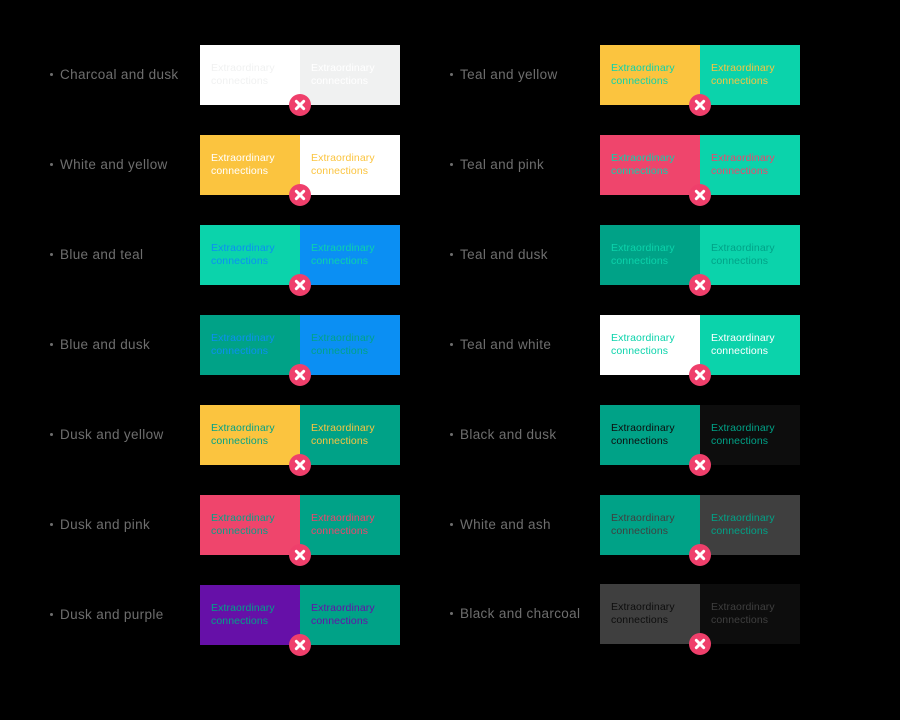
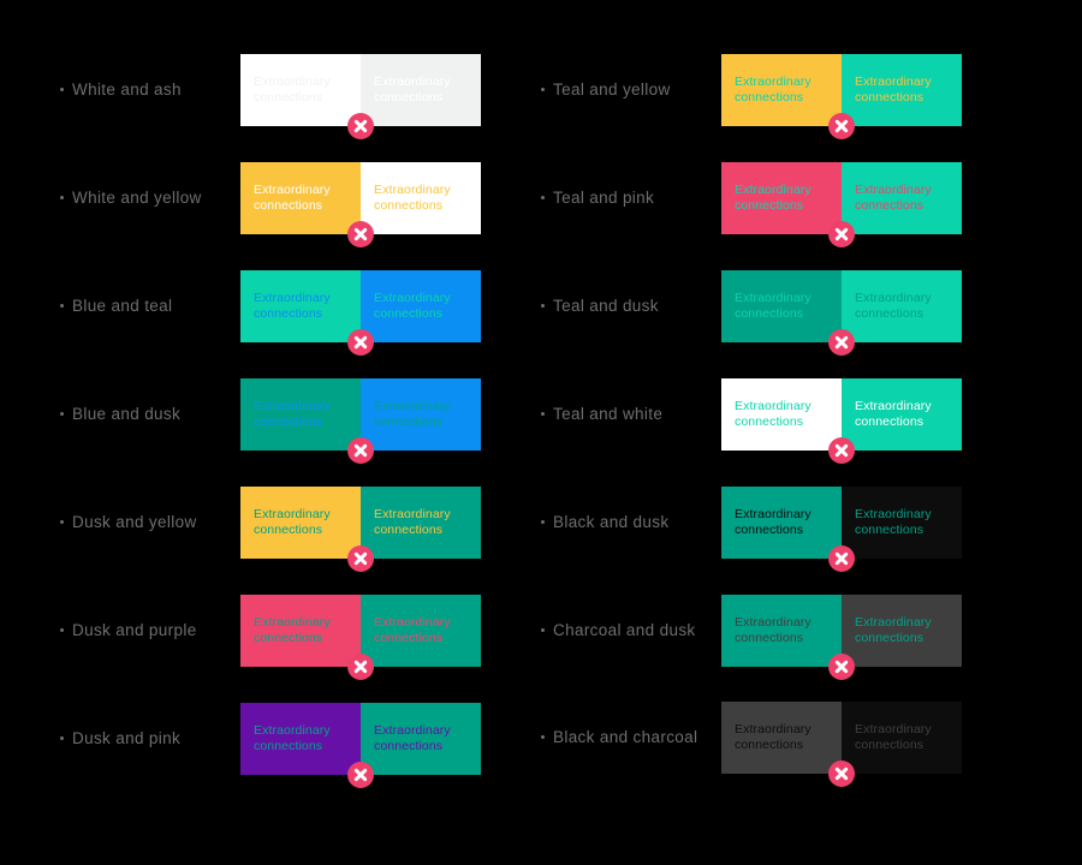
- Charcoal and dusk
+ White and ash
  White and yellow
  Extraordinary
  connections
  Extraordinary
  connections
  Blue and teal
  Extraordinary
  connections
  Extraordinary
  connections
  Blue and dusk
  Extraordinary
  connections
  Extraordinary
  connections
  Dusk and yellow
  Extraordinary
  connections
  Extraordinary
  connections
- Dusk and pink
+ Dusk and purple
  Extraordinary
  connections
  Extraordinary
  connections
- Dusk and purple
+ Dusk and pink
  Extraordinary
  connections
  Extraordinary
  connections
  Teal and yellow
  Extraordinary
  connections
  Extraordinary
  connections
  Teal and pink
  Extraordinary
  connections
  Extraordinary
  connections
  Teal and dusk
  Extraordinary
  connections
  Extraordinary
  connections
  Teal and white
  Extraordinary
  connections
  Extraordinary
  connections
  Black and dusk
  Extraordinary
  connections
  Extraordinary
  connections
- White and ash
+ Charcoal and dusk
  Extraordinary
  connections
  Extraordinary
  connections
  Black and charcoal
  Extraordinary
  connections
  Extraordinary
  connections
